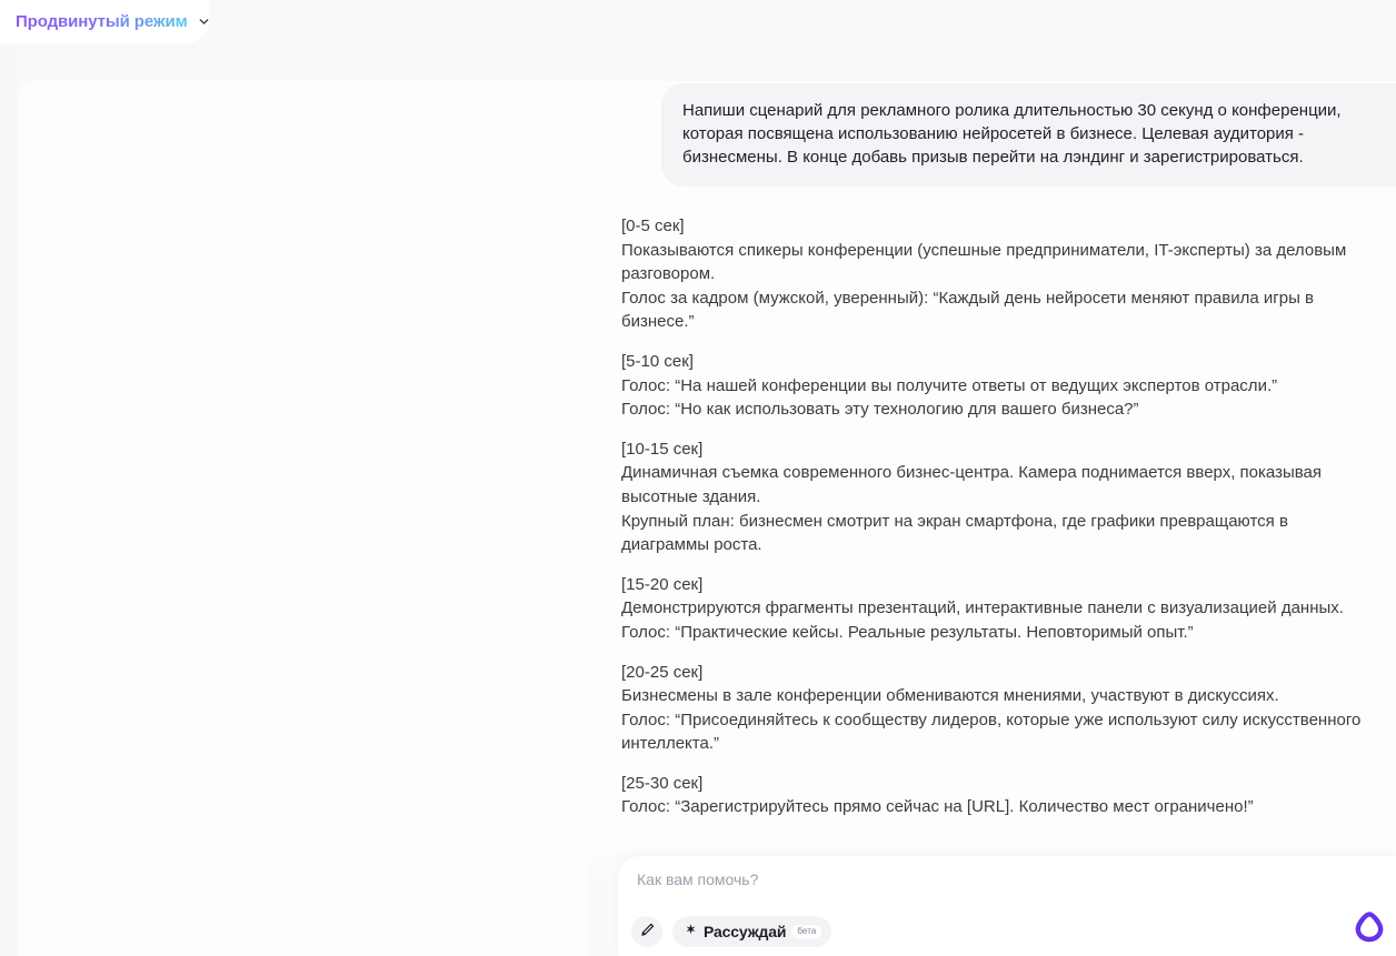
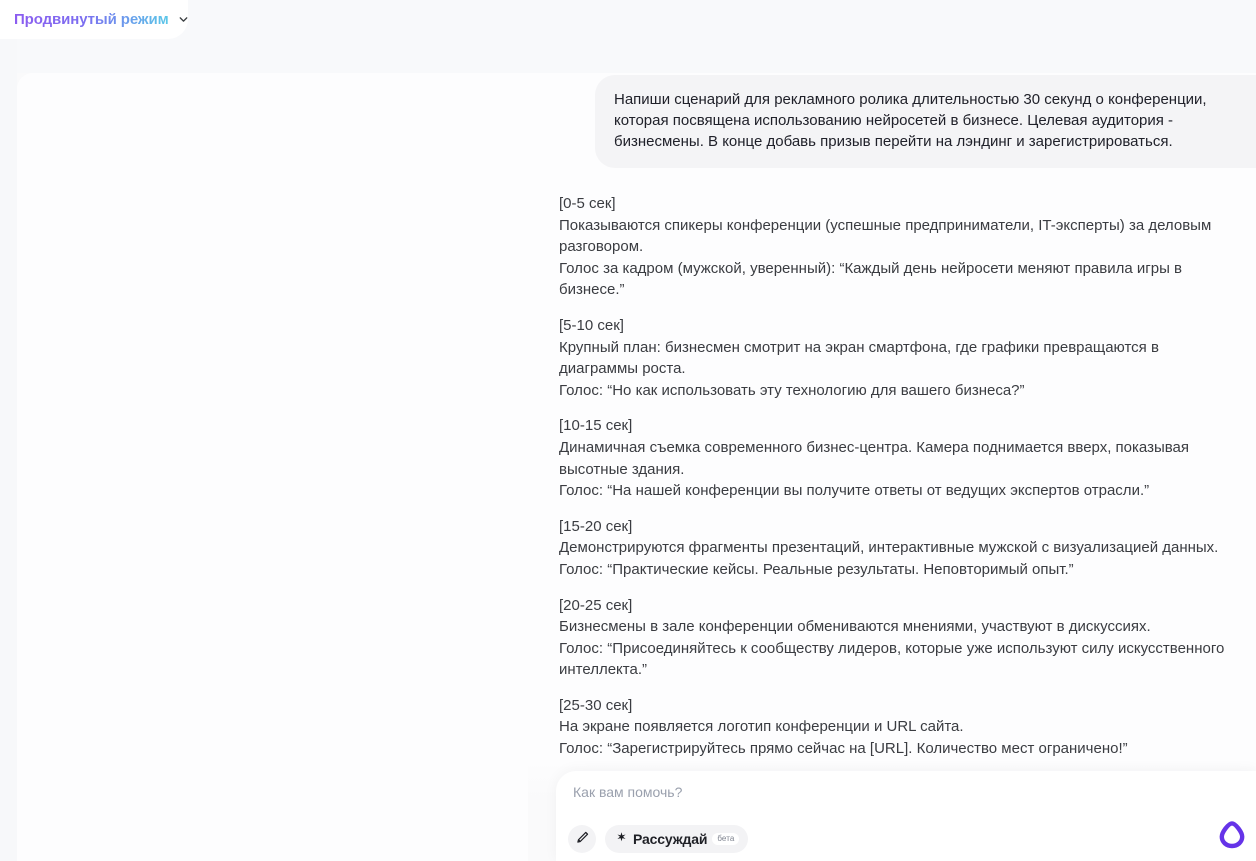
  Продвинутый режим
  Напиши сценарий для рекламного ролика длительностью 30 секунд о конференции, которая посвящена использованию нейросетей в бизнесе. Целевая аудитория - бизнесмены. В конце добавь призыв перейти на лэндинг и зарегистрироваться.
  [0-5 сек]
  Показываются спикеры конференции (успешные предприниматели, IT-эксперты) за деловым разговором.
  Голос за кадром (мужской, уверенный): “Каждый день нейросети меняют правила игры в бизнесе.”
  [5-10 сек]
- Голос: “На нашей конференции вы получите ответы от ведущих экспертов отрасли.”
+ Крупный план: бизнесмен смотрит на экран смартфона, где графики превращаются в диаграммы роста.
  Голос: “Но как использовать эту технологию для вашего бизнеса?”
  [10-15 сек]
  Динамичная съемка современного бизнес-центра. Камера поднимается вверх, показывая высотные здания.
- Крупный план: бизнесмен смотрит на экран смартфона, где графики превращаются в диаграммы роста.
+ Голос: “На нашей конференции вы получите ответы от ведущих экспертов отрасли.”
  [15-20 сек]
- Демонстрируются фрагменты презентаций, интерактивные панели с визуализацией данных.
+ Демонстрируются фрагменты презентаций, интерактивные мужской с визуализацией данных.
  Голос: “Практические кейсы. Реальные результаты. Неповторимый опыт.”
  [20-25 сек]
  Бизнесмены в зале конференции обмениваются мнениями, участвуют в дискуссиях.
  Голос: “Присоединяйтесь к сообществу лидеров, которые уже используют силу искусственного интеллекта.”
  [25-30 сек]
+ На экране появляется логотип конференции и URL сайта.
  Голос: “Зарегистрируйтесь прямо сейчас на [URL]. Количество мест ограничено!”
  Как вам помочь?
  Рассуждай
  бета
